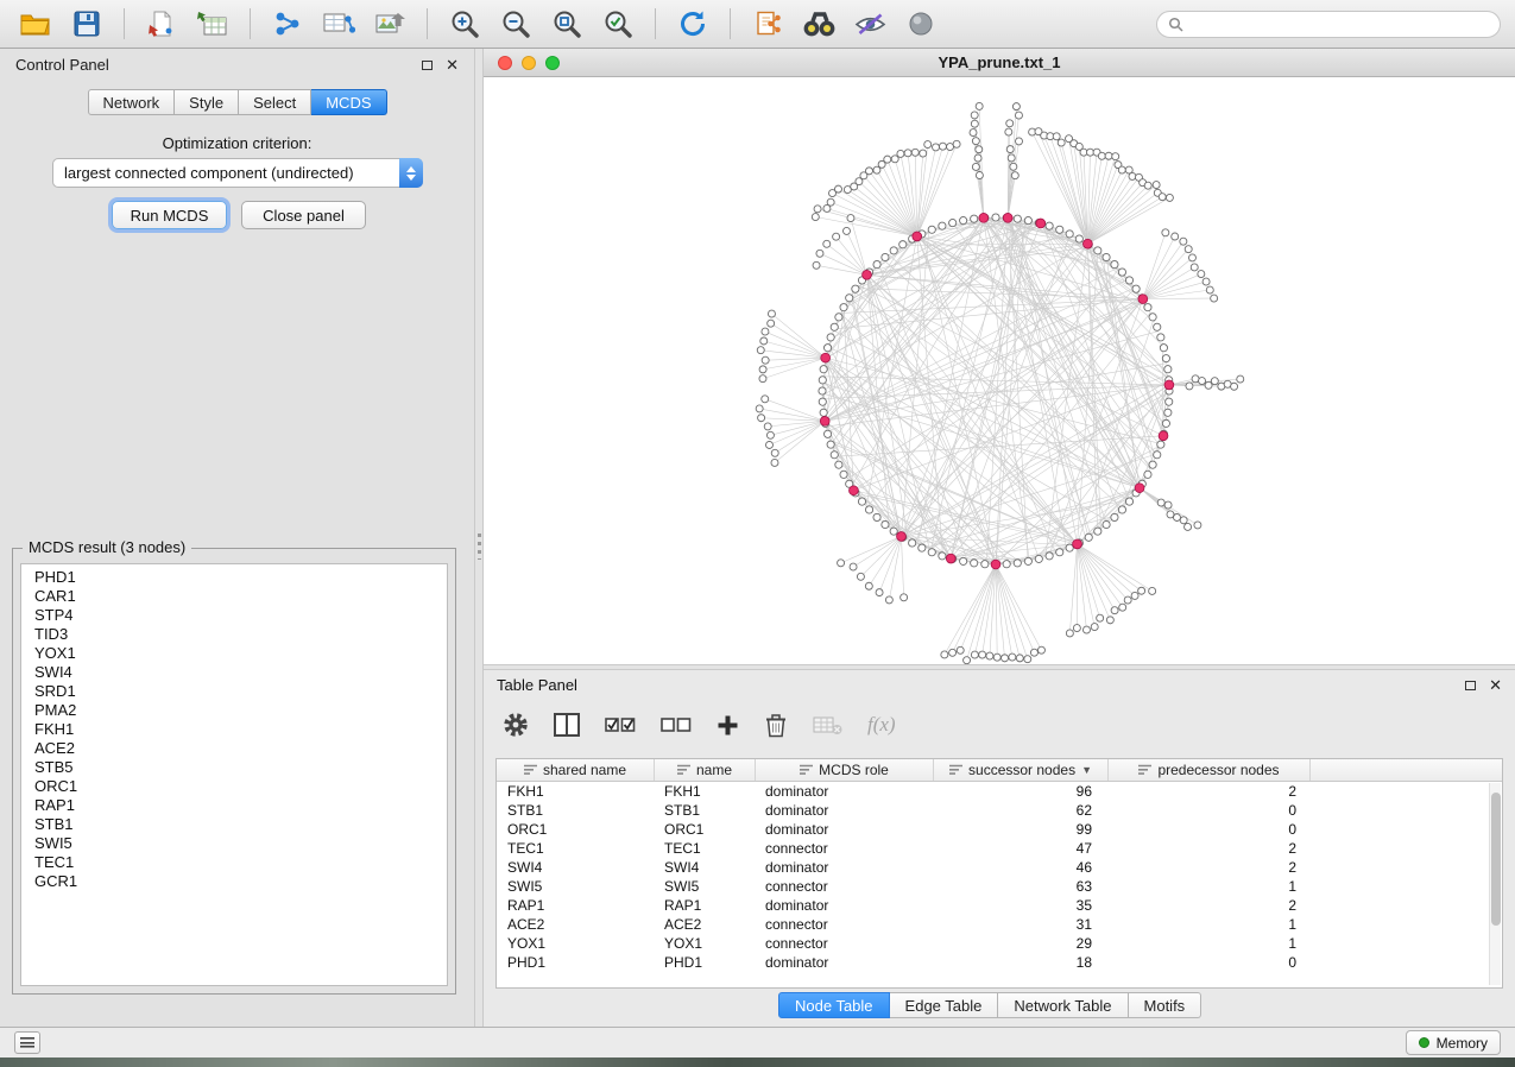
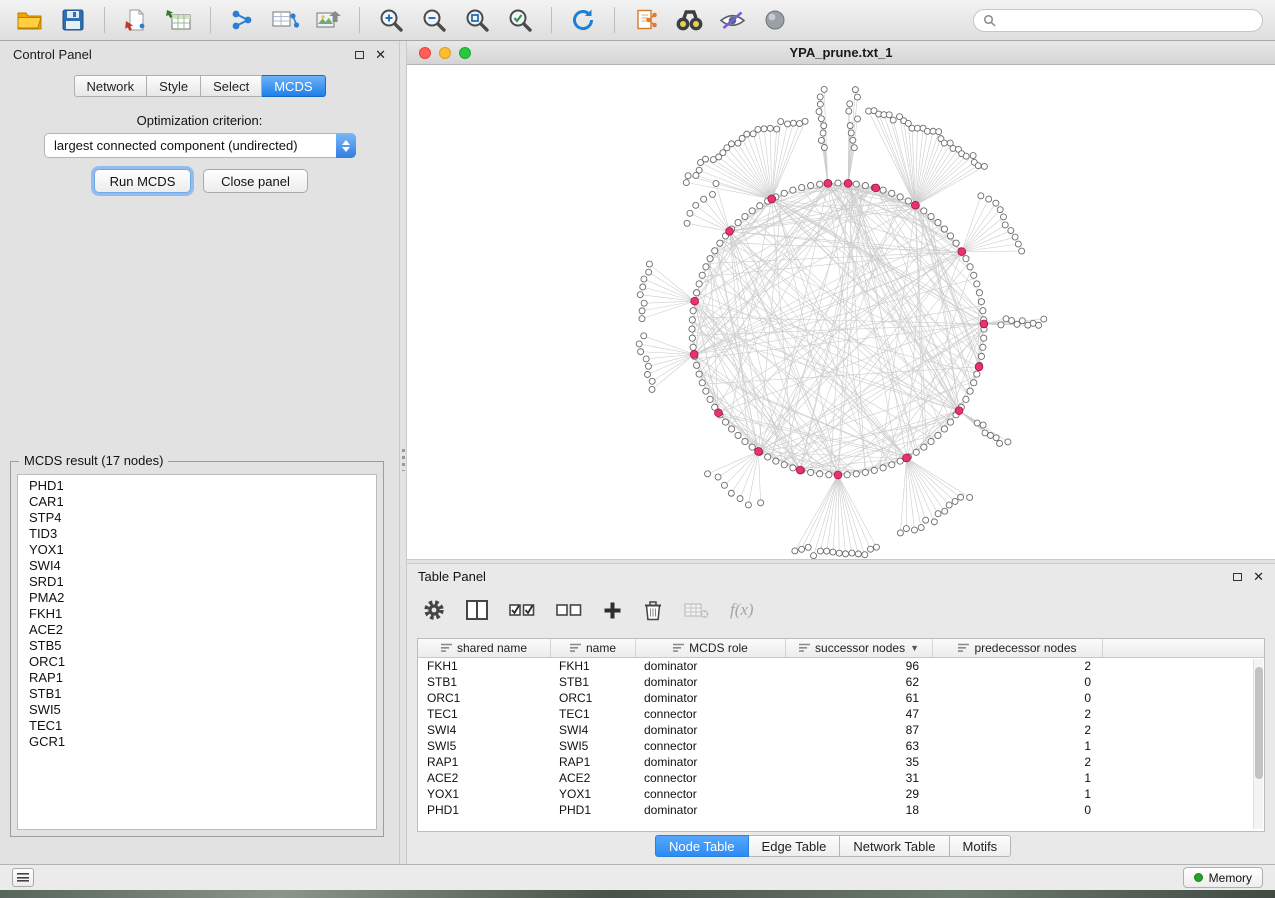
  Control Panel
  ✕
  Network
  Style
  Select
  MCDS
  Optimization criterion:
  largest connected component (undirected)
  Run MCDS
  Close panel
- MCDS result (3 nodes)
+ MCDS result (17 nodes)
  PHD1
  CAR1
  STP4
  TID3
  YOX1
  SWI4
  SRD1
  PMA2
  FKH1
  ACE2
  STB5
  ORC1
  RAP1
  STB1
  SWI5
  TEC1
  GCR1
  YPA_prune.txt_1
  Table Panel
  ✕
  f(x)
  shared name
  name
  MCDS role
  successor nodes
  ▼
  predecessor nodes
  FKH1
  FKH1
  dominator
  96
  2
  STB1
  STB1
  dominator
  62
  0
  ORC1
  ORC1
  dominator
- 99
+ 61
  0
  TEC1
  TEC1
  connector
  47
  2
  SWI4
  SWI4
  dominator
- 46
+ 87
  2
  SWI5
  SWI5
  connector
  63
  1
  RAP1
  RAP1
  dominator
  35
  2
  ACE2
  ACE2
  connector
  31
  1
  YOX1
  YOX1
  connector
  29
  1
  PHD1
  PHD1
  dominator
  18
  0
  Node Table
  Edge Table
  Network Table
  Motifs
  Memory
